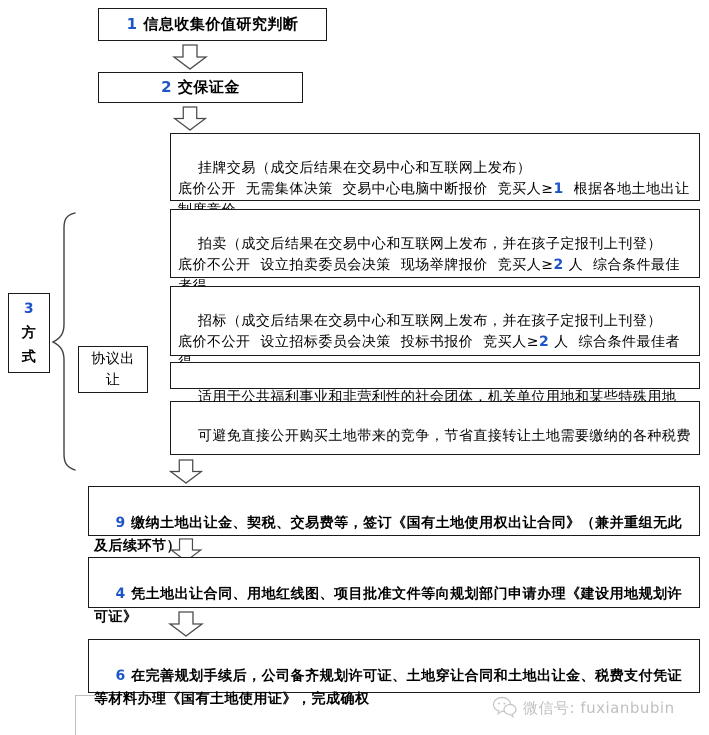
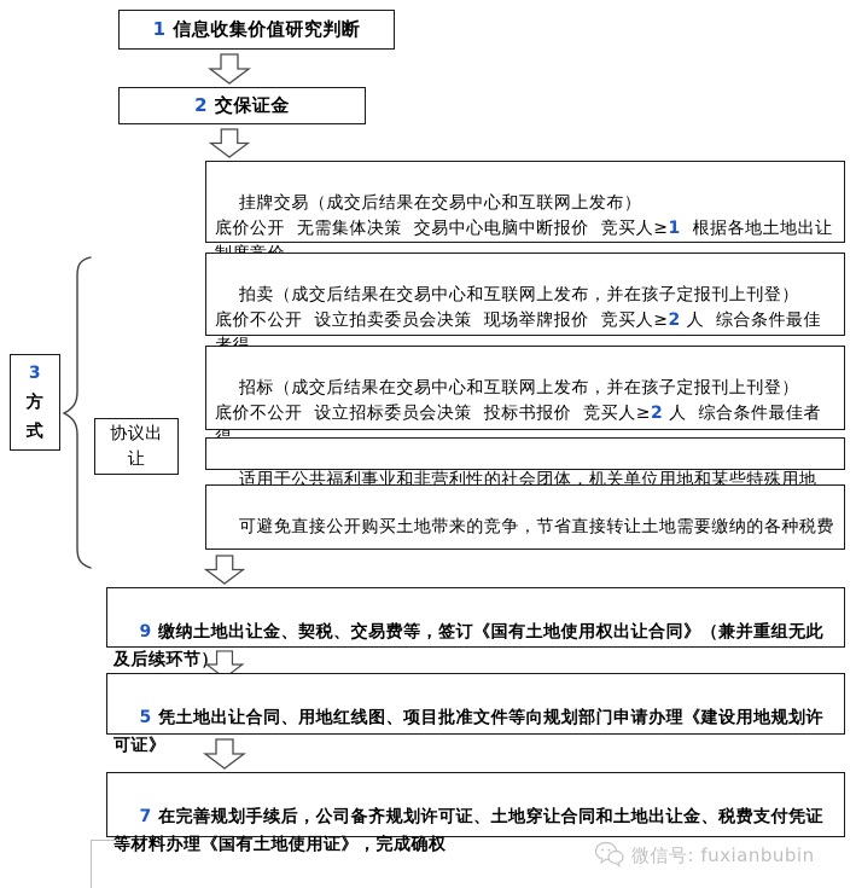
  1 信息收集价值研究判断
  2 交保证金
  挂牌交易（成交后结果在交易中心和互联网上发布）
  底价公开 无需集体决策 交易中心电脑中断报价 竞买人≥1 根据各地土地出让
  拍卖（成交后结果在交易中心和互联网上发布，并在孩子定报刊上刊登）
  底价不公开 设立拍卖委员会决策 现场举牌报价 竞买人≥2 人 综合条件最佳
  招标（成交后结果在交易中心和互联网上发布，并在孩子定报刊上刊登）
  底价不公开 设立招标委员会决策 投标书报价 竞买人≥2 人 综合条件最佳者
  适用于公共福利事业和非营利性的社会团体，机关单位用地和某些特殊用地
  可避免直接公开购买土地带来的竞争，节省直接转让土地需要缴纳的各种税费
  3
  方
  式
  协议出
  让
  9 缴纳土地出让金、契税、交易费等，签订《国有土地使用权出让合同》（兼并重组无此及后续环节）
- 4 凭土地出让合同、用地红线图、项目批准文件等向规划部门申请办理《建设用地规划许可证》
+ 5 凭土地出让合同、用地红线图、项目批准文件等向规划部门申请办理《建设用地规划许可证》
- 6 在完善规划手续后，公司备齐规划许可证、土地穿让合同和土地出让金、税费支付凭证等材料办理《国有土地使用证》，完成确权
+ 7 在完善规划手续后，公司备齐规划许可证、土地穿让合同和土地出让金、税费支付凭证等材料办理《国有土地使用证》，完成确权
  微信号: fuxianbubin
